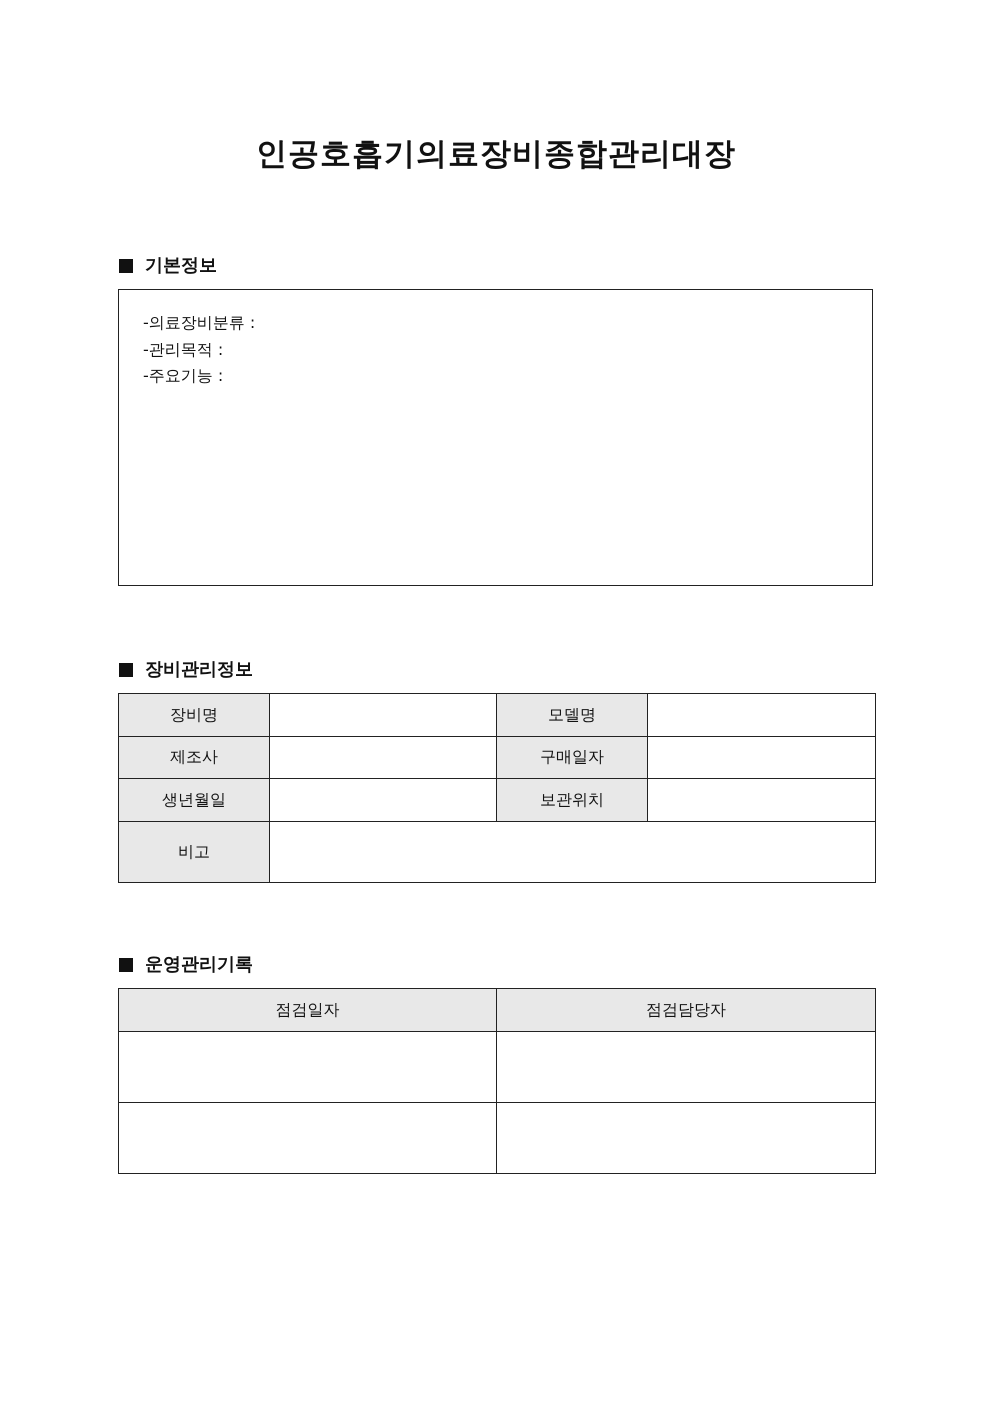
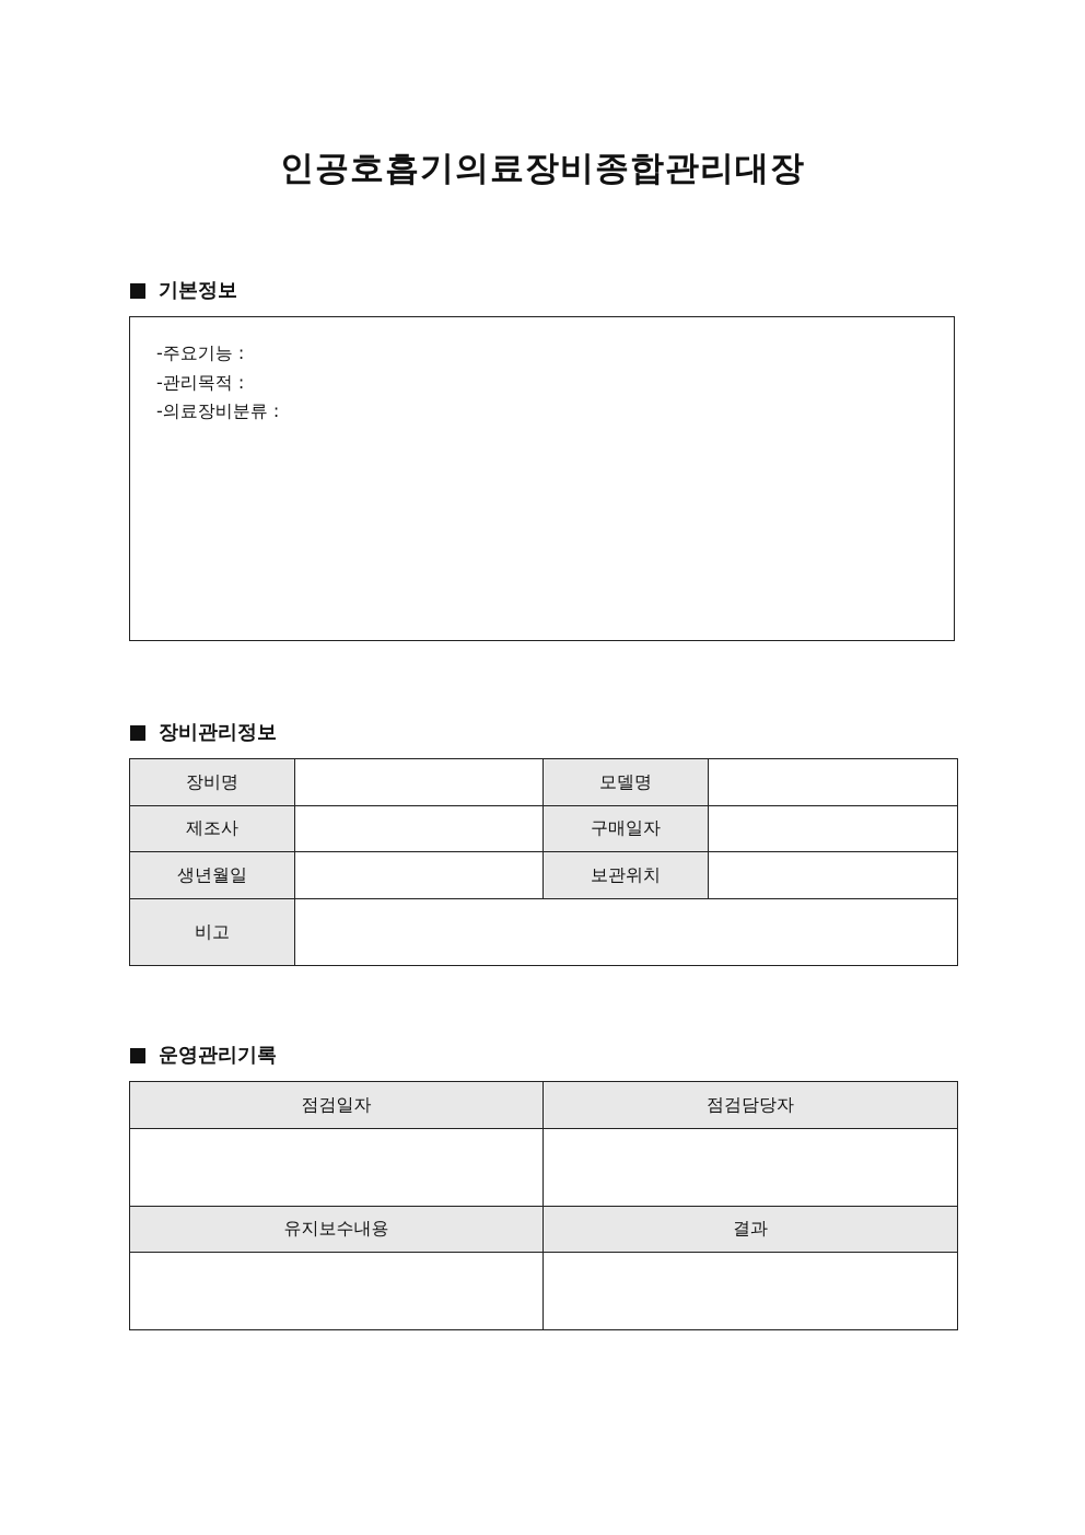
  인공호흡기의료장비종합관리대장
  기본정보
- -의료장비분류 :
+ -주요기능 :
  -관리목적 :
- -주요기능 :
+ -의료장비분류 :
  장비관리정보
  장비명		모델명
  제조사		구매일자
  생년월일		보관위치
  비고
  운영관리기록
  점검일자	점검담당자
+ 유지보수내용	결과
